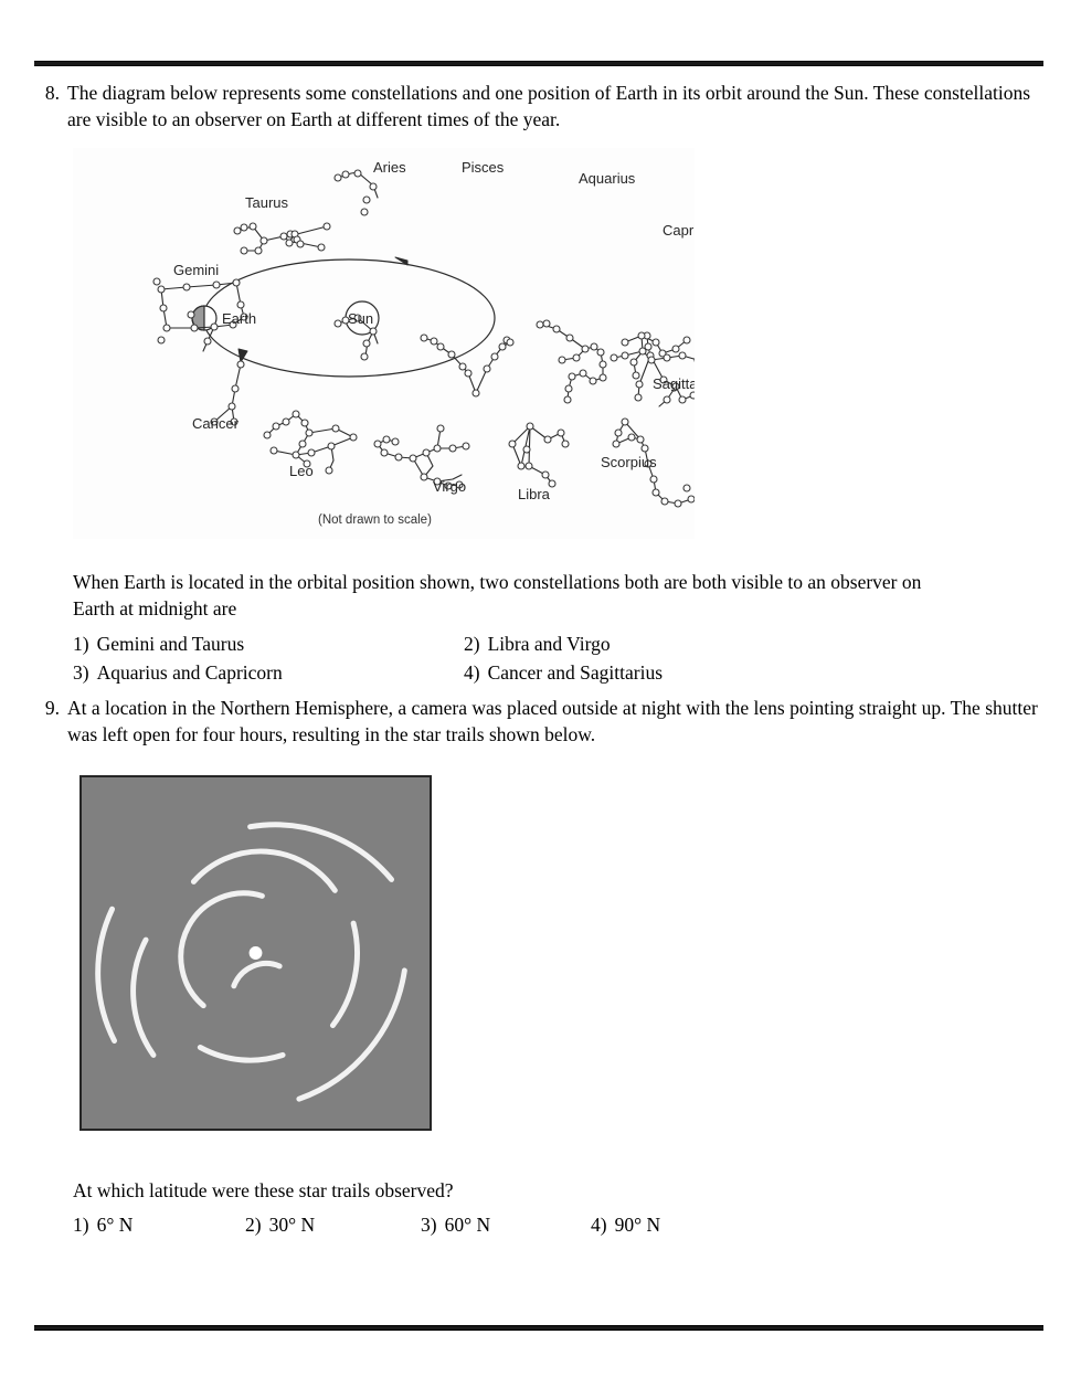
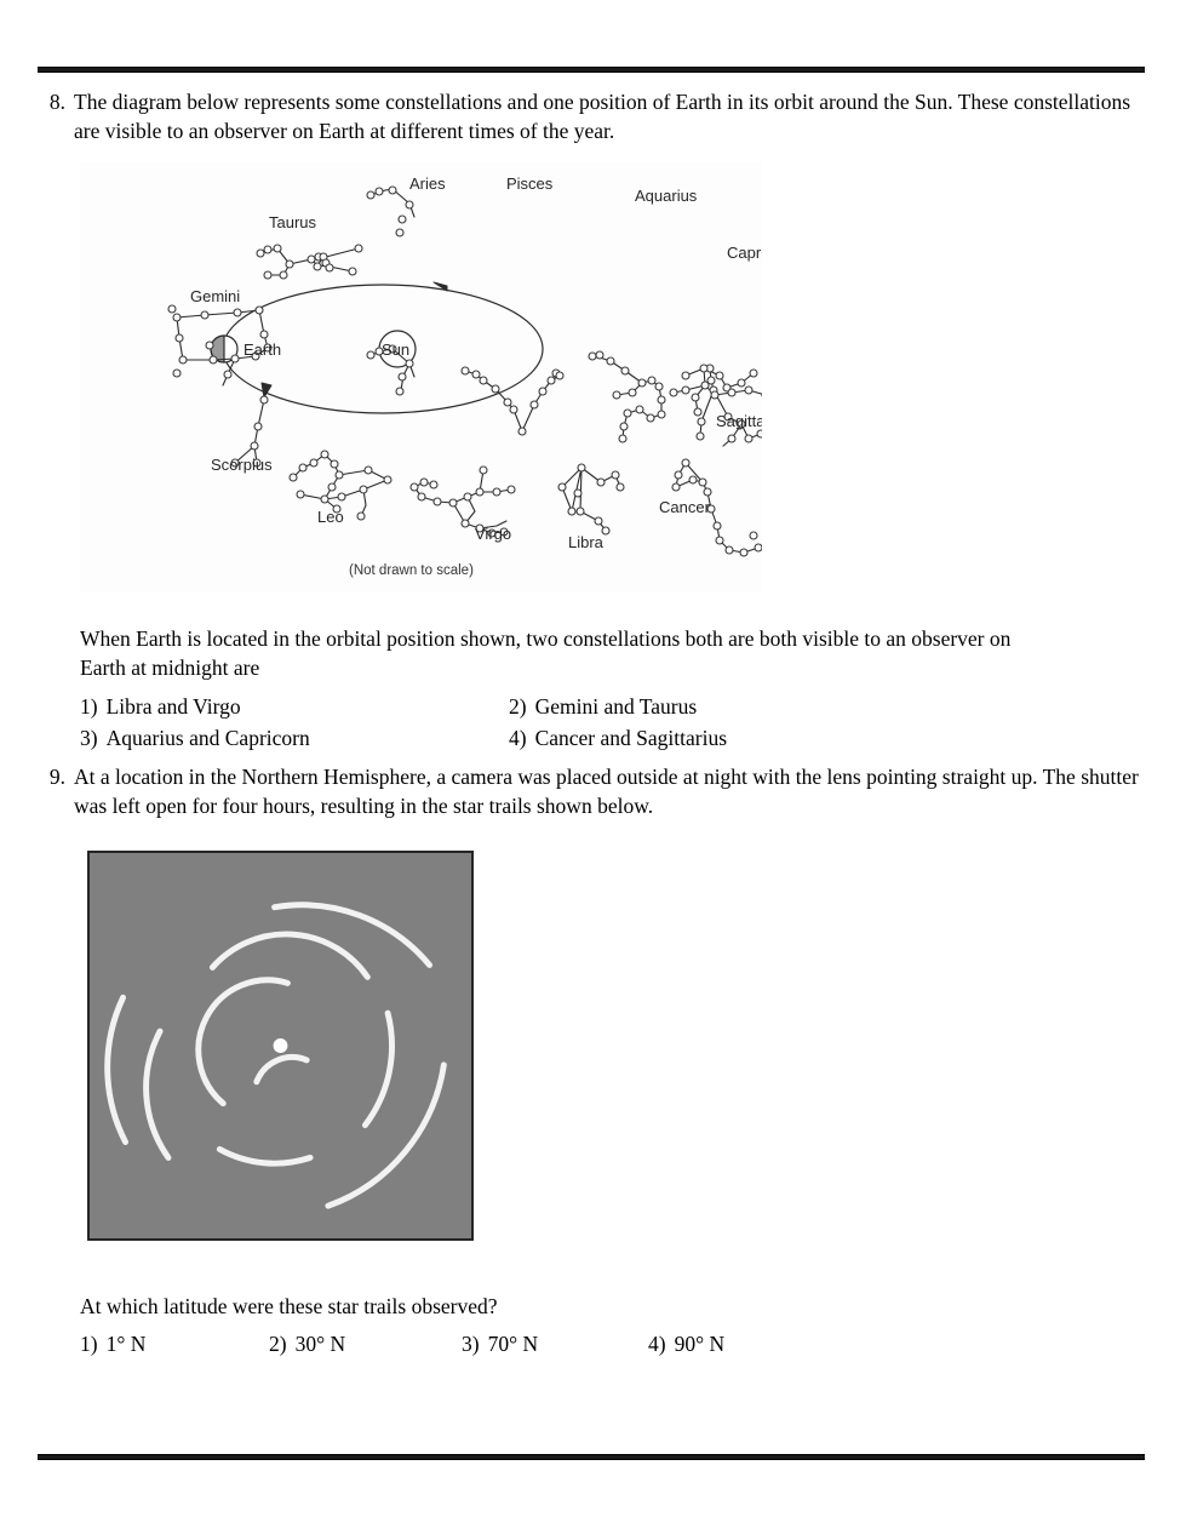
  8.
  The diagram below represents some constellations and one position of Earth in its orbit around the Sun. These constellations are visible to an observer on Earth at different times of the year.
  Taurus
  Aries
  Pisces
  Aquarius
  Gemini
- Cancer
+ Scorpius
  Leo
  Virgo
  Libra
- Scorpius
+ Cancer
  Earth
  Sun
  (Not drawn to scale)
  When Earth is located in the orbital position shown, two constellations both are both visible to an observer on Earth at midnight are
  1)
- Gemini and Taurus
+ Libra and Virgo
  2)
- Libra and Virgo
+ Gemini and Taurus
  3)
  Aquarius and Capricorn
  4)
  Cancer and Sagittarius
  9.
  At a location in the Northern Hemisphere, a camera was placed outside at night with the lens pointing straight up. The shutter was left open for four hours, resulting in the star trails shown below.
  At which latitude were these star trails observed?
  1)
- 6° N
+ 1° N
  2)
  30° N
  3)
- 60° N
+ 70° N
  4)
  90° N
